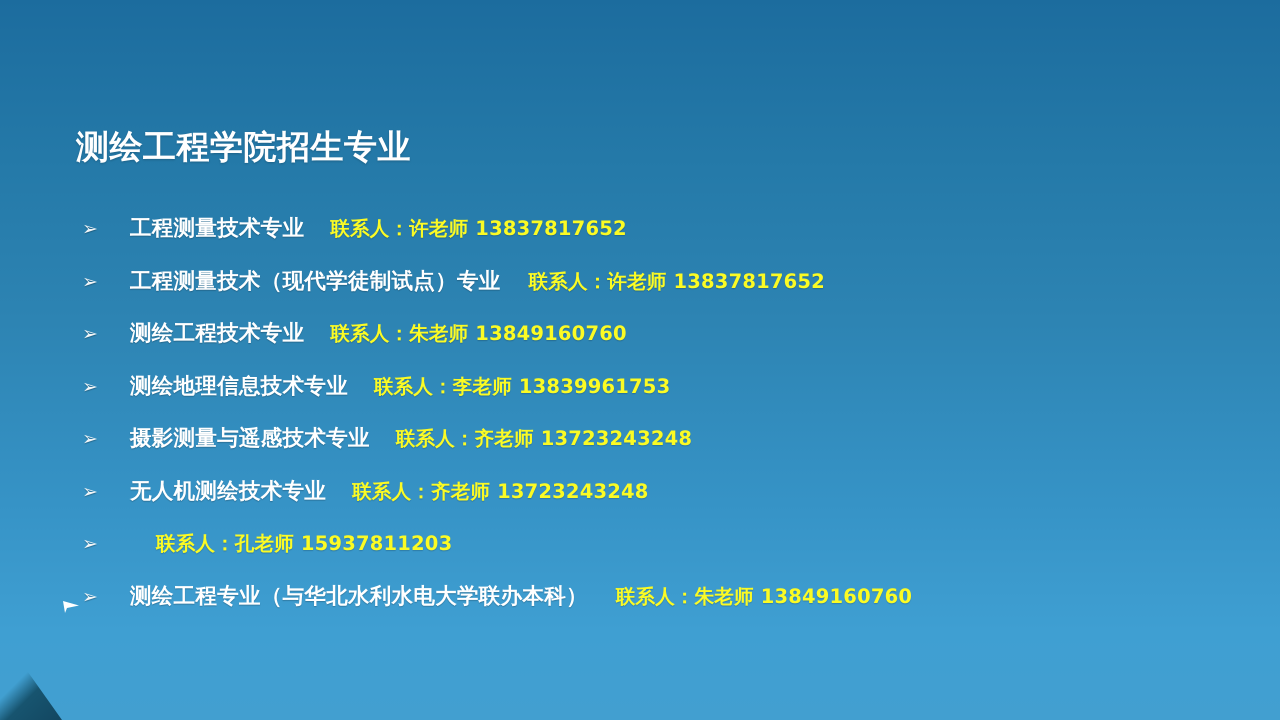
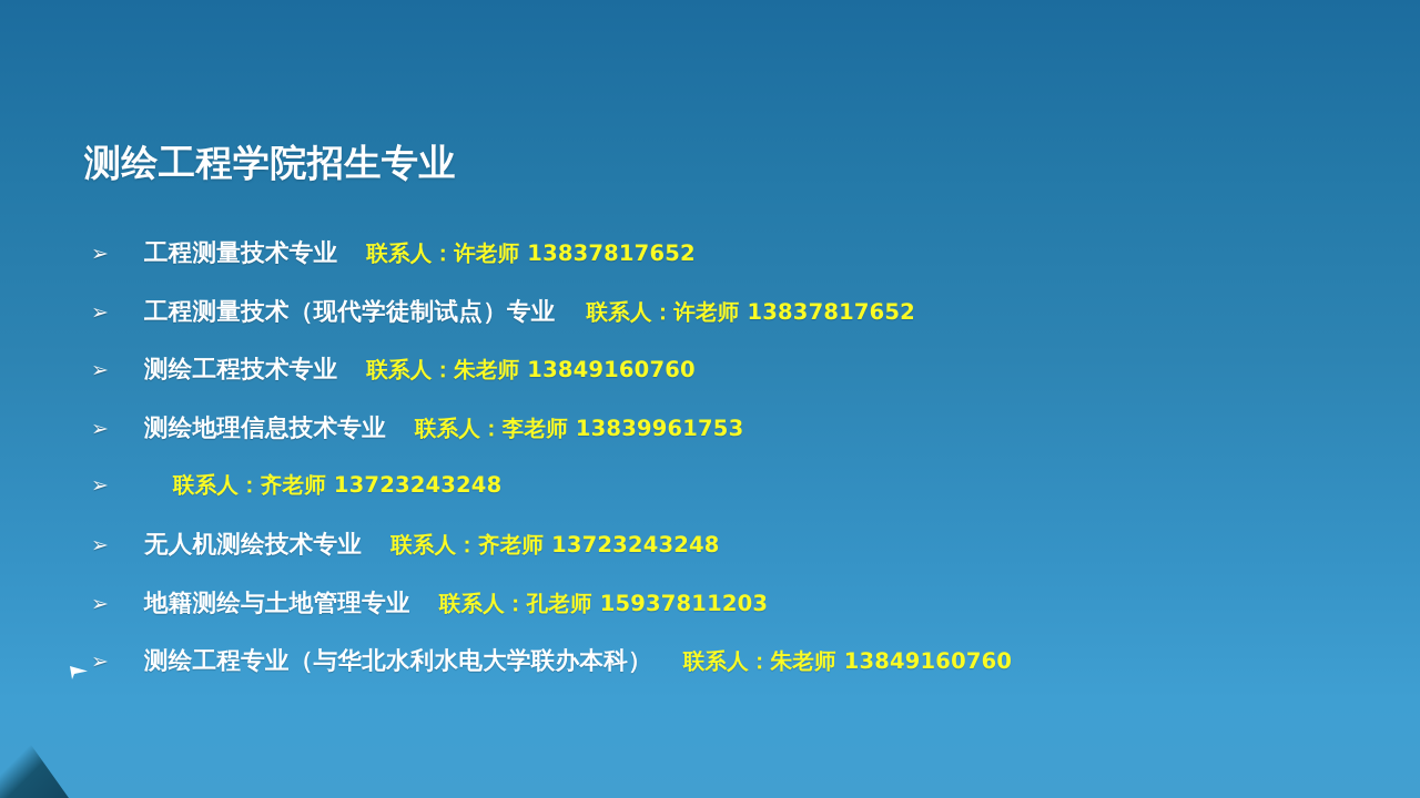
  测绘工程学院招生专业
  ➢
  工程测量技术专业
  联系人：许老师 13837817652
  ➢
  工程测量技术（现代学徒制试点）专业
  联系人：许老师 13837817652
  ➢
  测绘工程技术专业
  联系人：朱老师 13849160760
  ➢
  测绘地理信息技术专业
  联系人：李老师 13839961753
  ➢
- 摄影测量与遥感技术专业
  联系人：齐老师 13723243248
  ➢
  无人机测绘技术专业
  联系人：齐老师 13723243248
  ➢
+ 地籍测绘与土地管理专业
  联系人：孔老师 15937811203
  ➢
  测绘工程专业（与华北水利水电大学联办本科）
  联系人：朱老师 13849160760
